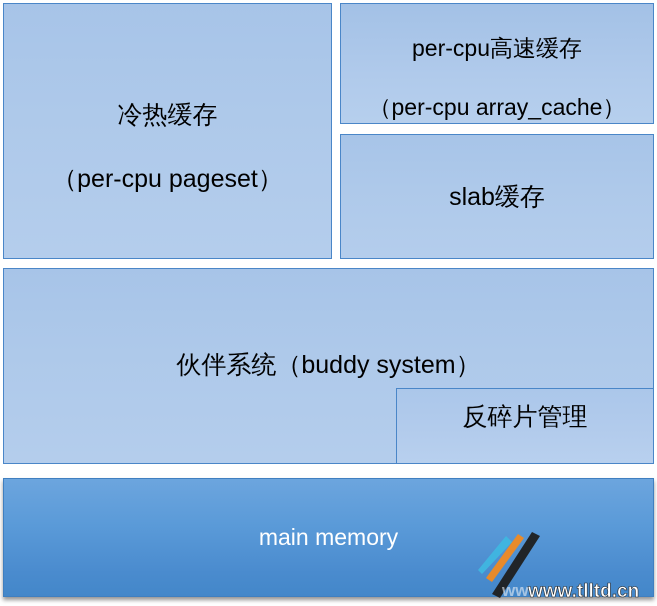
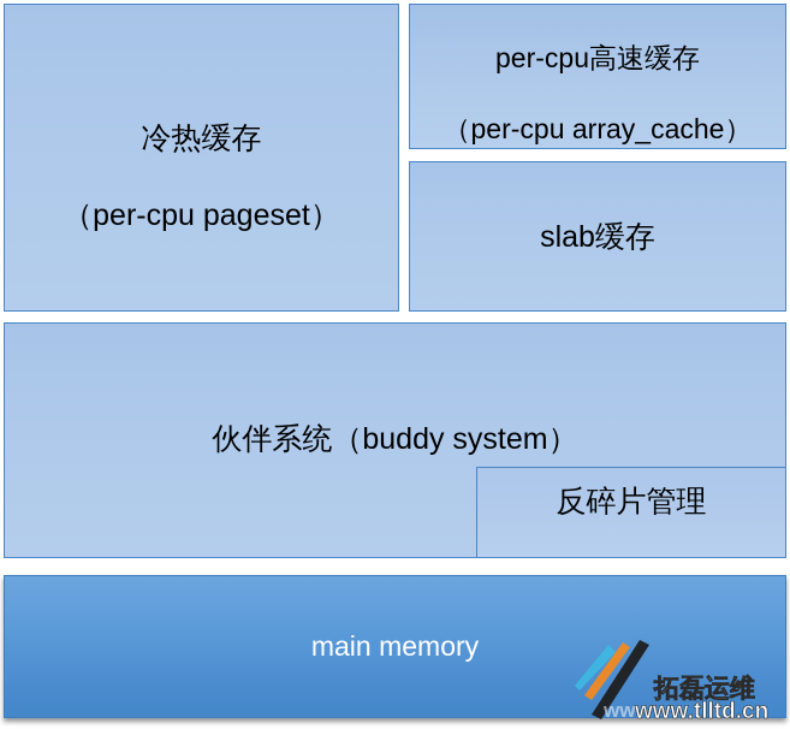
  冷热缓存
  （per-cpu pageset）
  per-cpu高速缓存
  （per-cpu array_cache）
  slab缓存
  伙伴系统（buddy system）
  反碎片管理
  main memory
+ 拓磊运维
  ww
  www.tlltd.cn
